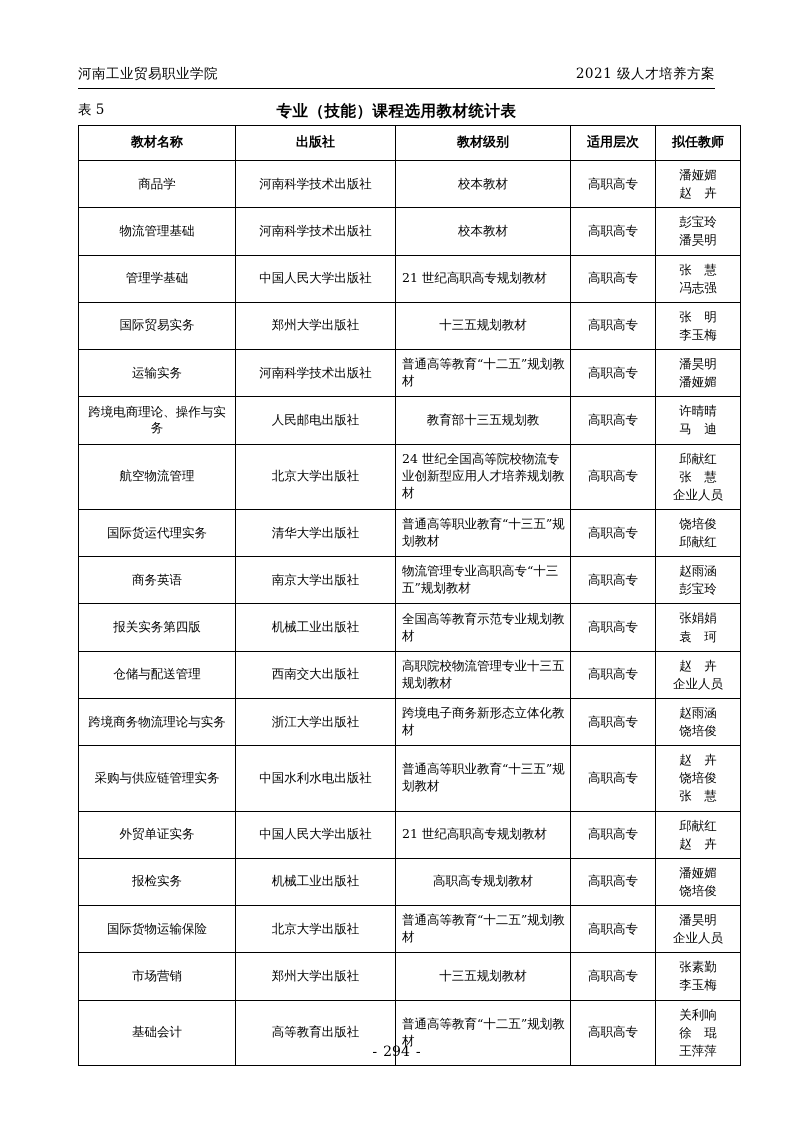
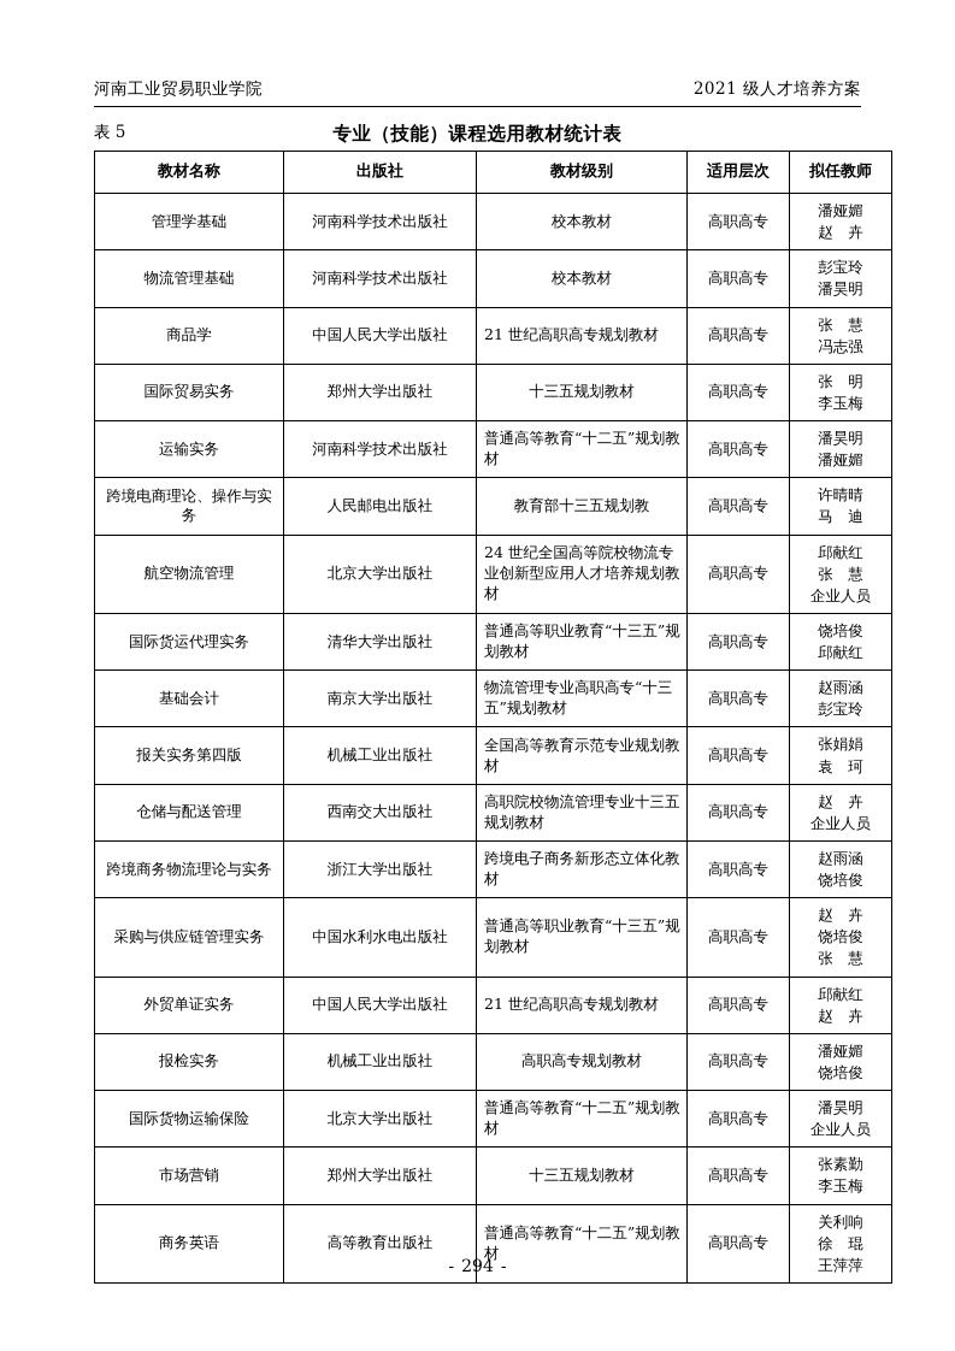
  河南工业贸易职业学院
  2021 级人才培养方案
  表 5
  专业（技能）课程选用教材统计表
  教材名称	出版社	教材级别	适用层次	拟任教师
- 商品学	河南科学技术出版社	校本教材	高职高专	潘娅媚赵 卉
+ 管理学基础	河南科学技术出版社	校本教材	高职高专	潘娅媚赵 卉
  物流管理基础	河南科学技术出版社	校本教材	高职高专	彭宝玲潘昊明
- 管理学基础	中国人民大学出版社	21 世纪高职高专规划教材	高职高专	张 慧冯志强
+ 商品学	中国人民大学出版社	21 世纪高职高专规划教材	高职高专	张 慧冯志强
  国际贸易实务	郑州大学出版社	十三五规划教材	高职高专	张 明李玉梅
  运输实务	河南科学技术出版社	普通高等教育“十二五”规划教材	高职高专	潘昊明潘娅媚
  跨境电商理论、操作与实务	人民邮电出版社	教育部十三五规划教	高职高专	许晴晴马 迪
  航空物流管理	北京大学出版社	24 世纪全国高等院校物流专业创新型应用人才培养规划教材	高职高专	邱献红张 慧企业人员
  国际货运代理实务	清华大学出版社	普通高等职业教育“十三五”规划教材	高职高专	饶培俊邱献红
- 商务英语	南京大学出版社	物流管理专业高职高专“十三五”规划教材	高职高专	赵雨涵彭宝玲
+ 基础会计	南京大学出版社	物流管理专业高职高专“十三五”规划教材	高职高专	赵雨涵彭宝玲
  报关实务第四版	机械工业出版社	全国高等教育示范专业规划教材	高职高专	张娟娟袁 珂
  仓储与配送管理	西南交大出版社	高职院校物流管理专业十三五规划教材	高职高专	赵 卉企业人员
  跨境商务物流理论与实务	浙江大学出版社	跨境电子商务新形态立体化教材	高职高专	赵雨涵饶培俊
  采购与供应链管理实务	中国水利水电出版社	普通高等职业教育“十三五”规划教材	高职高专	赵 卉饶培俊张 慧
  外贸单证实务	中国人民大学出版社	21 世纪高职高专规划教材	高职高专	邱献红赵 卉
  报检实务	机械工业出版社	高职高专规划教材	高职高专	潘娅媚饶培俊
  国际货物运输保险	北京大学出版社	普通高等教育“十二五”规划教材	高职高专	潘昊明企业人员
  市场营销	郑州大学出版社	十三五规划教材	高职高专	张素勤李玉梅
- 基础会计	高等教育出版社	普通高等教育“十二五”规划教材	高职高专	关利响徐 琨王萍萍
+ 商务英语	高等教育出版社	普通高等教育“十二五”规划教材	高职高专	关利响徐 琨王萍萍
  - 294 -
